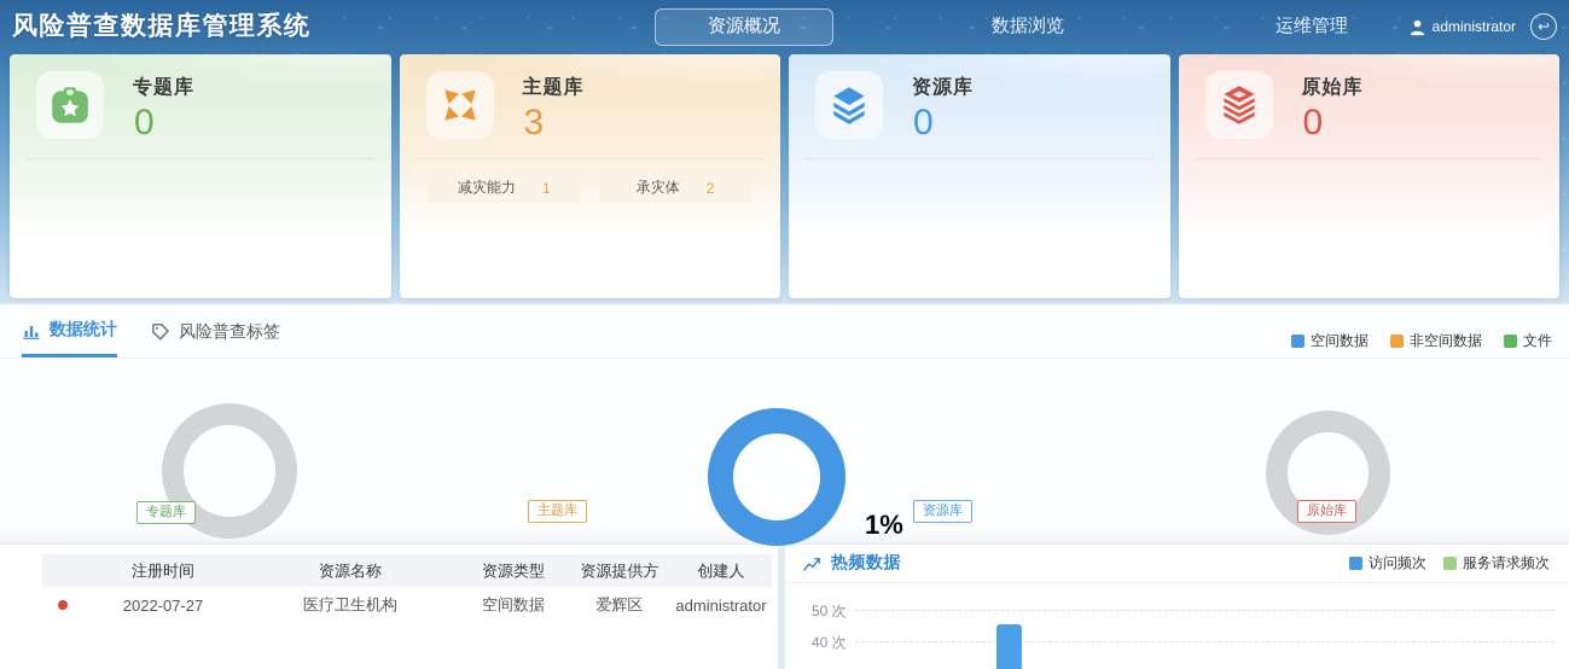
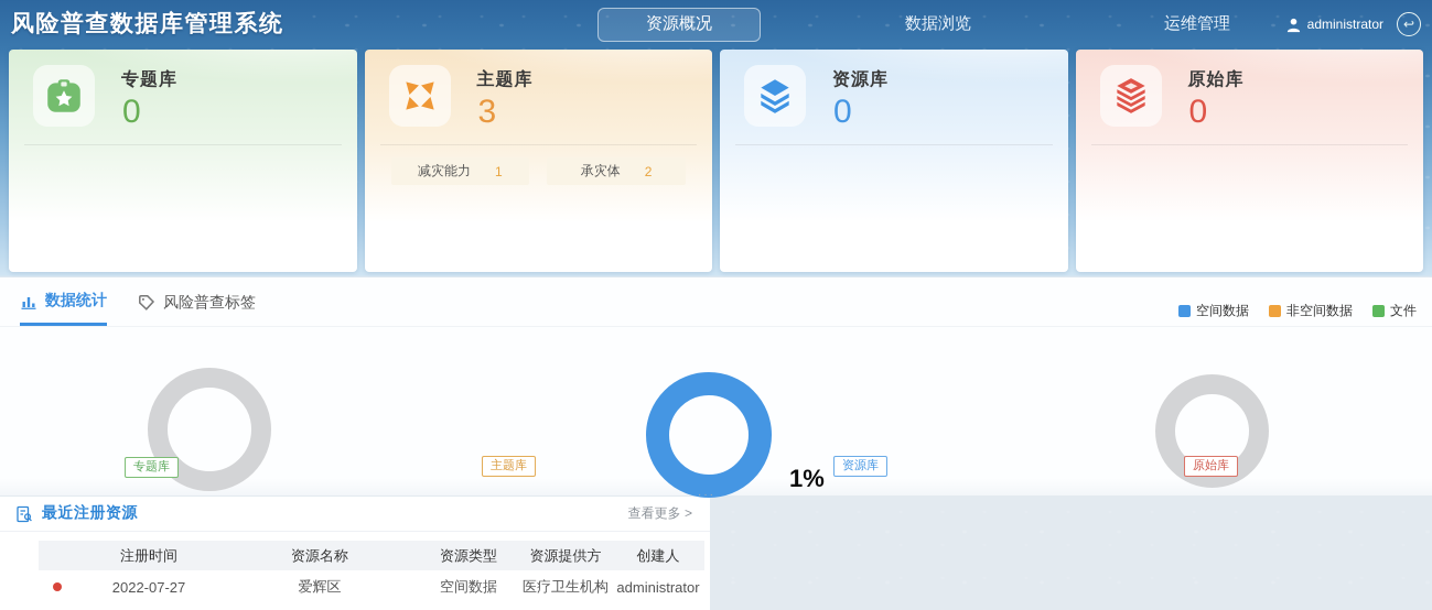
  风险普查数据库管理系统
  资源概况
  数据浏览
  运维管理
  administrator
  ↩
  专题库
  0
  主题库
  3
  减灾能力
  1
  承灾体
  2
  资源库
  0
  原始库
  0
  数据统计
  风险普查标签
  空间数据
  非空间数据
  文件
  专题库
  主题库
  资源库
  原始库
  1%
  ···
+ 最近注册资源
+ 查看更多 >
  注册时间
  资源名称
  资源类型
  资源提供方
  创建人
  2022-07-27
- 医疗卫生机构
+ 爱辉区
  空间数据
- 爱辉区
+ 医疗卫生机构
  administrator
- 热频数据
- 访问频次
- 服务请求频次
- 50 次
- 40 次
